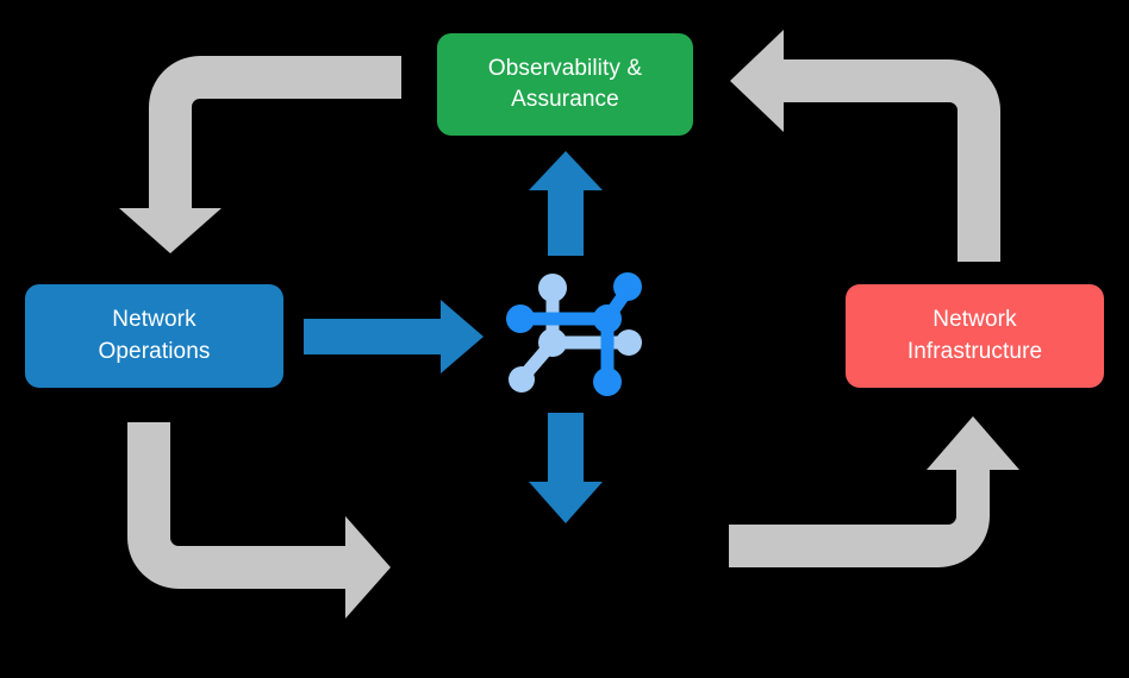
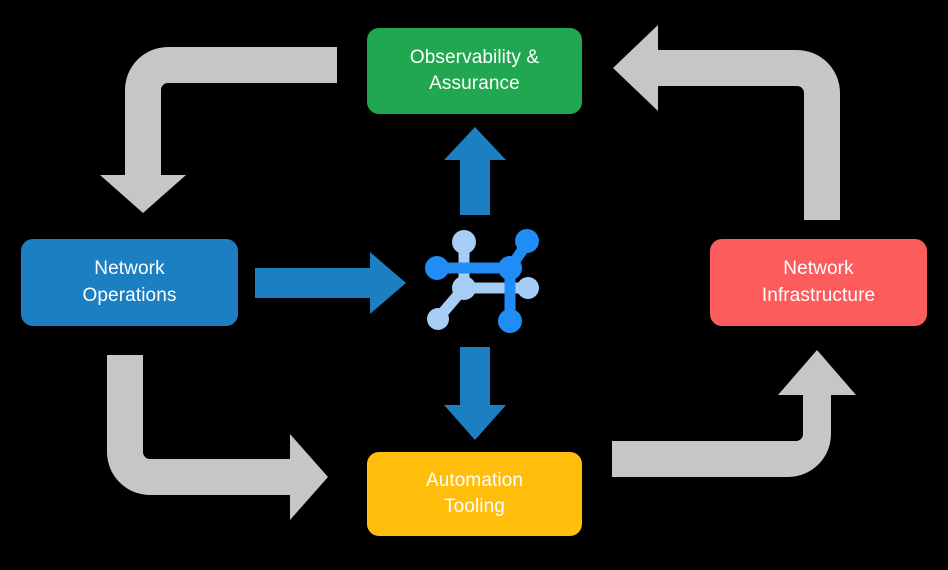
  Observability &
  Assurance
  Network
  Operations
  Network
  Infrastructure
+ Automation
+ Tooling
